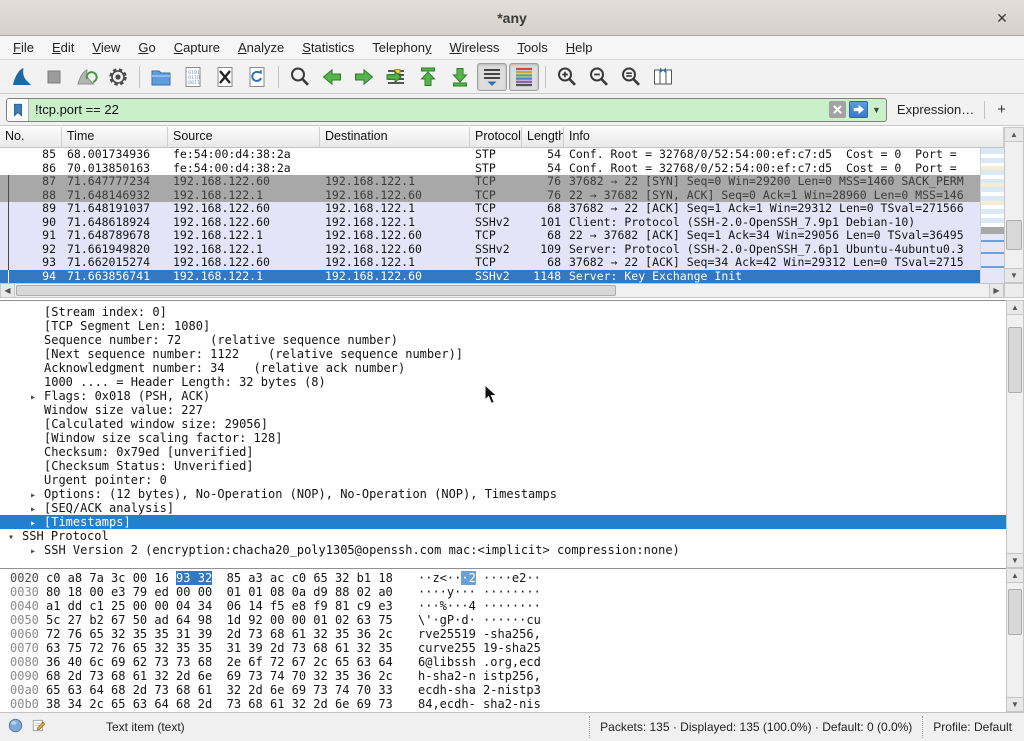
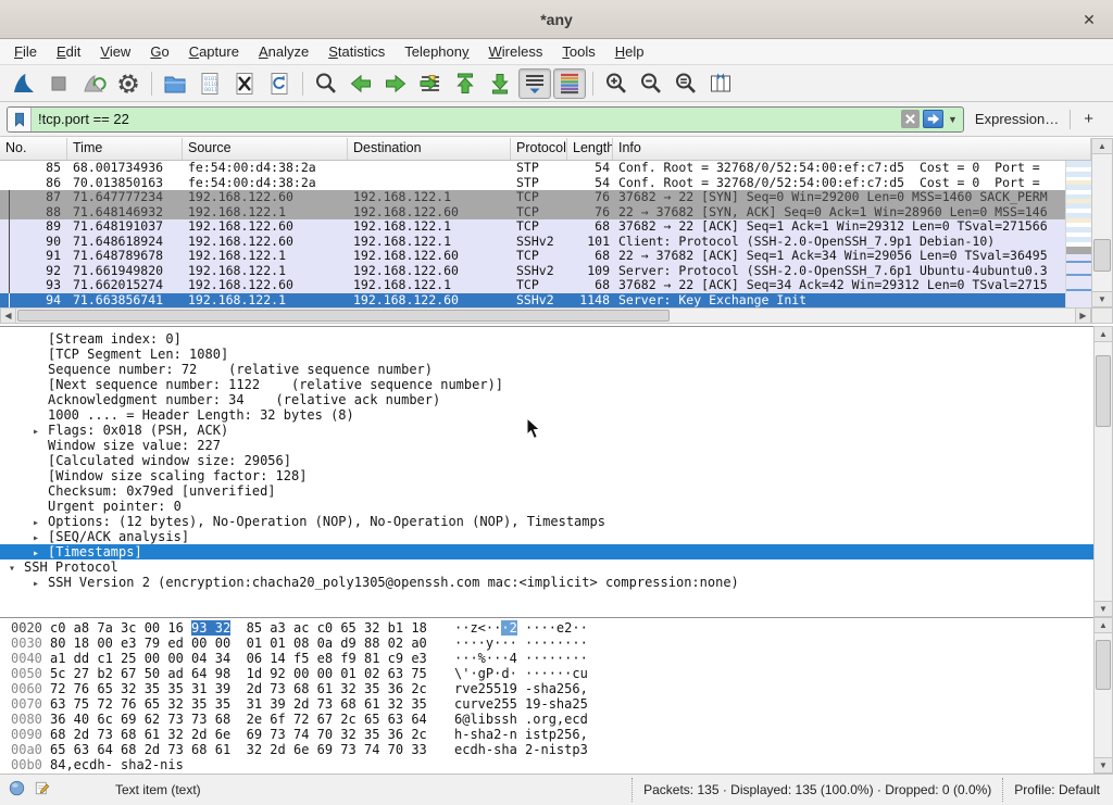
  *any
  ✕
  File
  Edit
  View
  Go
  Capture
  Analyze
  Statistics
  Telephony
  Wireless
  Tools
  Help
  !tcp.port == 22
  ▼
  Expression…
  +
  No.
  Time
  Source
  Destination
  Protocol
  Length
  Info
  85
  68.001734936
  fe:54:00:d4:38:2a
  STP
  54
  Conf. Root = 32768/0/52:54:00:ef:c7:d5 Cost = 0 Port =
  86
  70.013850163
  fe:54:00:d4:38:2a
  STP
  54
  Conf. Root = 32768/0/52:54:00:ef:c7:d5 Cost = 0 Port =
  87
  71.647777234
  192.168.122.60
  192.168.122.1
  TCP
  76
  37682 → 22 [SYN] Seq=0 Win=29200 Len=0 MSS=1460 SACK_PERM
  88
  71.648146932
  192.168.122.1
  192.168.122.60
  TCP
  76
  22 → 37682 [SYN, ACK] Seq=0 Ack=1 Win=28960 Len=0 MSS=146
  89
  71.648191037
  192.168.122.60
  192.168.122.1
  TCP
  68
  37682 → 22 [ACK] Seq=1 Ack=1 Win=29312 Len=0 TSval=271566
  90
  71.648618924
  192.168.122.60
  192.168.122.1
  SSHv2
  101
  Client: Protocol (SSH-2.0-OpenSSH_7.9p1 Debian-10)
  91
  71.648789678
  192.168.122.1
  192.168.122.60
  TCP
  68
  22 → 37682 [ACK] Seq=1 Ack=34 Win=29056 Len=0 TSval=36495
  92
  71.661949820
  192.168.122.1
  192.168.122.60
  SSHv2
  109
  Server: Protocol (SSH-2.0-OpenSSH_7.6p1 Ubuntu-4ubuntu0.3
  93
  71.662015274
  192.168.122.60
  192.168.122.1
  TCP
  68
  37682 → 22 [ACK] Seq=34 Ack=42 Win=29312 Len=0 TSval=2715
  94
  71.663856741
  192.168.122.1
  192.168.122.60
  SSHv2
  1148
  Server: Key Exchange Init
  ▲
  ▼
  ◀
  ▶
  [Stream index: 0]
  [TCP Segment Len: 1080]
  Sequence number: 72 (relative sequence number)
  [Next sequence number: 1122 (relative sequence number)]
  Acknowledgment number: 34 (relative ack number)
  1000 .... = Header Length: 32 bytes (8)
  ▸ Flags: 0x018 (PSH, ACK)
  Window size value: 227
  [Calculated window size: 29056]
  [Window size scaling factor: 128]
  Checksum: 0x79ed [unverified]
- [Checksum Status: Unverified]
  Urgent pointer: 0
  ▸ Options: (12 bytes), No-Operation (NOP), No-Operation (NOP), Timestamps
  ▸ [SEQ/ACK analysis]
  ▸ [Timestamps]
  ▾ SSH Protocol
  ▸ SSH Version 2 (encryption:chacha20_poly1305@openssh.com mac:<implicit> compression:none)
  ▲
  ▼
  0020
  c0 a8 7a 3c 00 16 93 32 85 a3 ac c0 65 32 b1 18
  ··z<···2 ····e2··
  0030
  80 18 00 e3 79 ed 00 00 01 01 08 0a d9 88 02 a0
  ····y··· ········
  0040
  a1 dd c1 25 00 00 04 34 06 14 f5 e8 f9 81 c9 e3
  ···%···4 ········
  0050
  5c 27 b2 67 50 ad 64 98 1d 92 00 00 01 02 63 75
  \'·gP·d· ······cu
  0060
  72 76 65 32 35 35 31 39 2d 73 68 61 32 35 36 2c
  rve25519 -sha256,
  0070
  63 75 72 76 65 32 35 35 31 39 2d 73 68 61 32 35
  curve255 19-sha25
  0080
  36 40 6c 69 62 73 73 68 2e 6f 72 67 2c 65 63 64
  6@libssh .org,ecd
  0090
  68 2d 73 68 61 32 2d 6e 69 73 74 70 32 35 36 2c
  h-sha2-n istp256,
  00a0
  65 63 64 68 2d 73 68 61 32 2d 6e 69 73 74 70 33
  ecdh-sha 2-nistp3
  00b0
- 38 34 2c 65 63 64 68 2d 73 68 61 32 2d 6e 69 73
  84,ecdh- sha2-nis
  ▲
  ▼
  Text item (text)
- Packets: 135 · Displayed: 135 (100.0%) · Default: 0 (0.0%)
+ Packets: 135 · Displayed: 135 (100.0%) · Dropped: 0 (0.0%)
  Profile: Default
